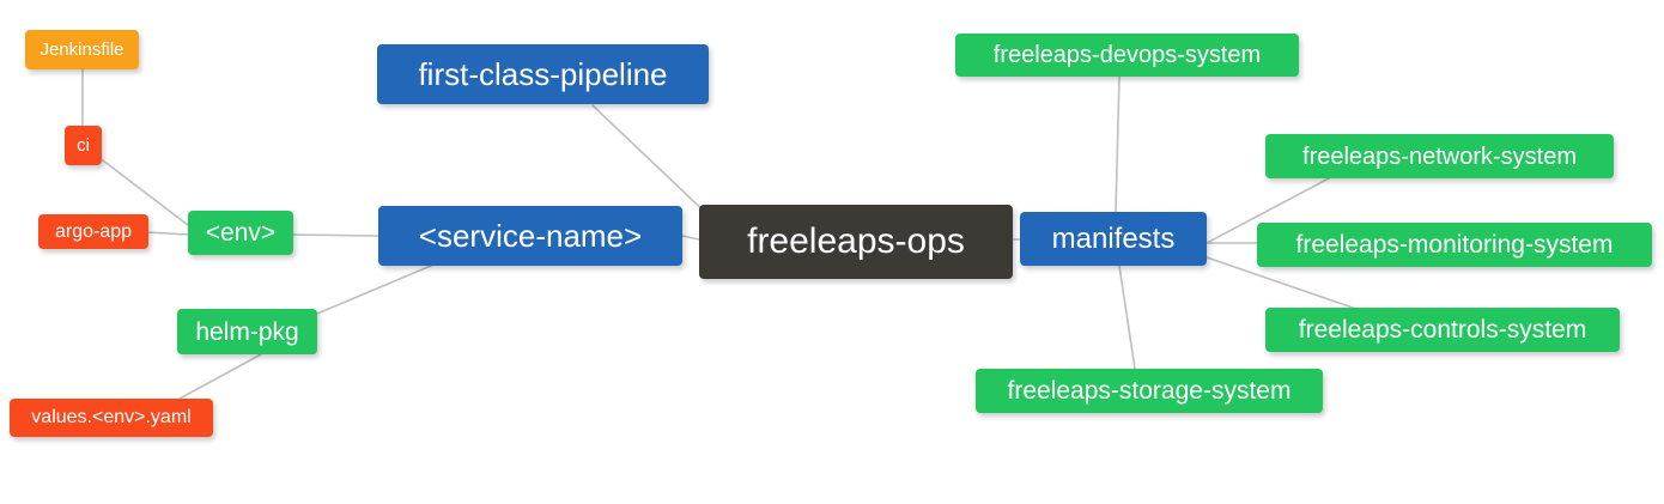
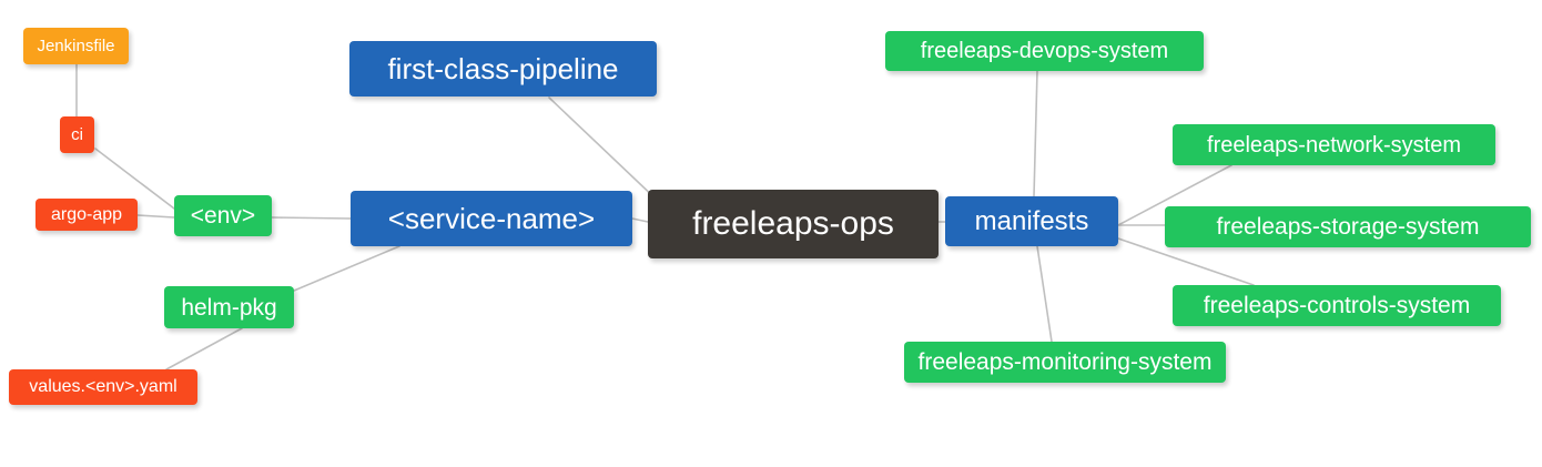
  freeleaps-ops
  first-class-pipeline
  <service-name>
  manifests
  <env>
  helm-pkg
  Jenkinsfile
  ci
  argo-app
  values.<env>.yaml
  freeleaps-devops-system
  freeleaps-network-system
- freeleaps-monitoring-system
+ freeleaps-storage-system
  freeleaps-controls-system
- freeleaps-storage-system
+ freeleaps-monitoring-system
